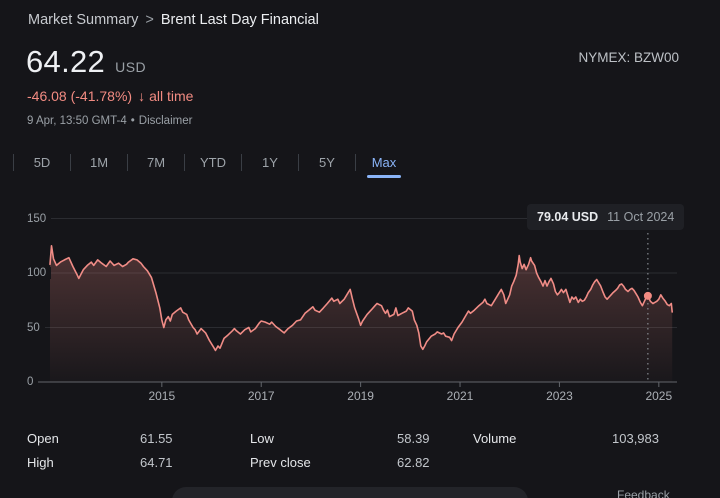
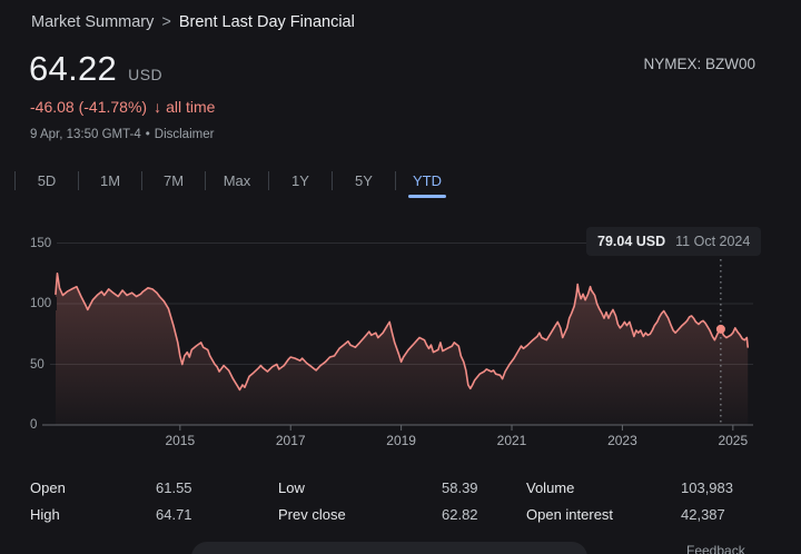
  Market Summary > Brent Last Day Financial
  64.22
  USD
  NYMEX: BZW00
  -46.08 (-41.78%) ↓ all time
  9 Apr, 13:50 GMT-4 • Disclaimer
  5D
  1M
  7M
- YTD
+ Max
  1Y
  5Y
- Max
+ YTD
  0
  50
  100
  150
  2015
  2017
  2019
  2021
  2023
  2025
  79.04 USD
  11 Oct 2024
  Open
  61.55
  High
  64.71
  Low
  58.39
  Prev close
  62.82
  Volume
  103,983
+ Open interest
+ 42,387
  Feedback
